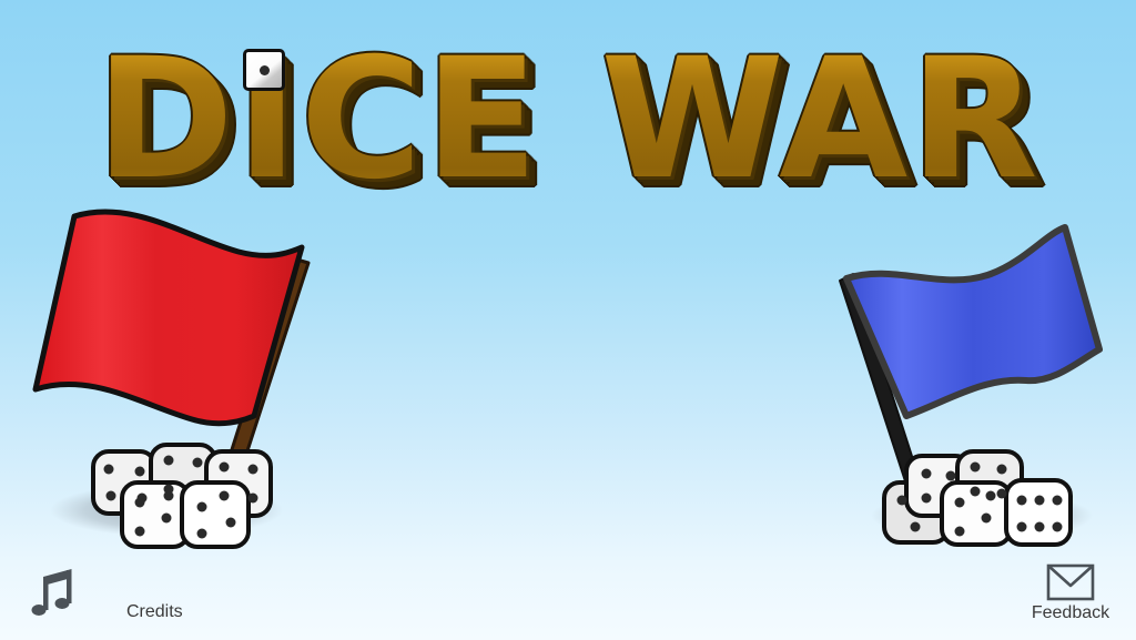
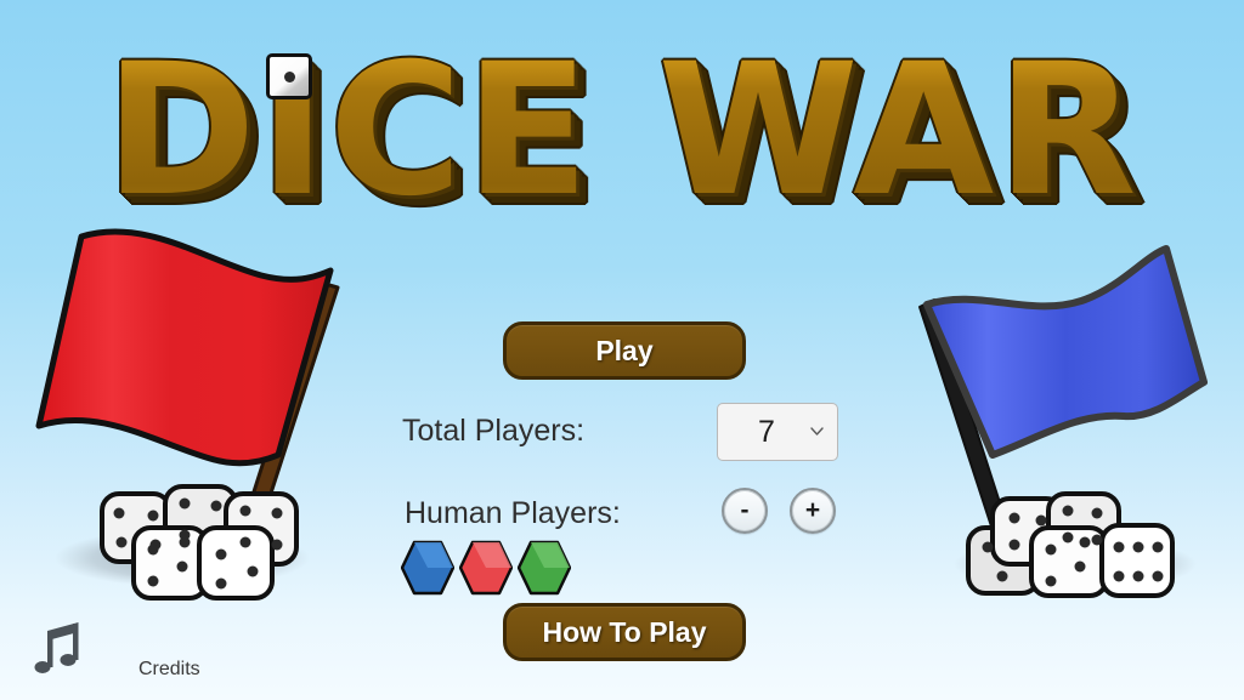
  DICE WAR
+ Play
+ Total Players:
+ 7
+ Human Players:
+ -
+ +
+ How To Play
  Credits
- Feedback
